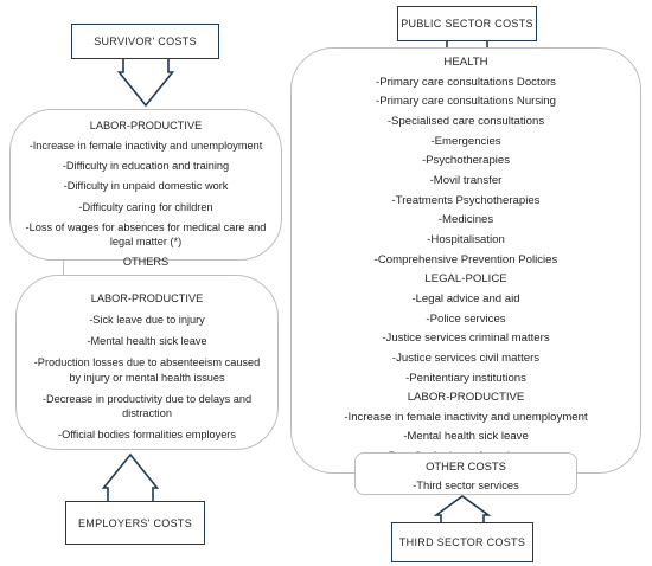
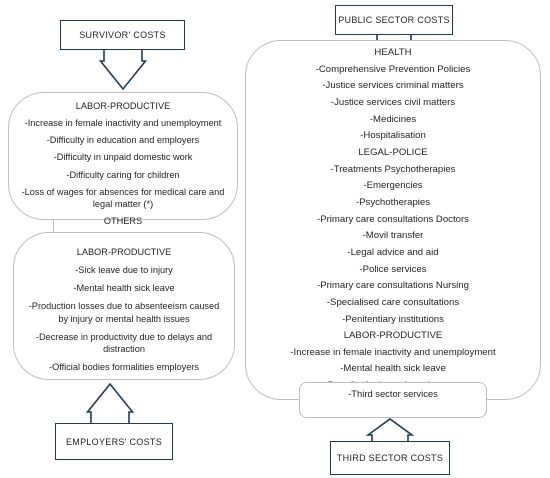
  SURVIVOR' COSTS
  LABOR-PRODUCTIVE
  -Increase in female inactivity and unemployment
- -Difficulty in education and training
+ -Difficulty in education and employers
  -Difficulty in unpaid domestic work
  -Difficulty caring for children
  -Loss of wages for absences for medical care and legal matter (*)
  OTHERS
  LABOR-PRODUCTIVE
  -Sick leave due to injury
  -Mental health sick leave
  -Production losses due to absenteeism caused by injury or mental health issues
  -Decrease in productivity due to delays and distraction
  -Official bodies formalities employers
  EMPLOYERS' COSTS
  PUBLIC SECTOR COSTS
  HEALTH
- -Primary care consultations Doctors
+ -Comprehensive Prevention Policies
- -Primary care consultations Nursing
+ -Justice services criminal matters
- -Specialised care consultations
+ -Justice services civil matters
- -Emergencies
+ -Medicines
- -Psychotherapies
+ -Hospitalisation
- -Movil transfer
+ LEGAL-POLICE
  -Treatments Psychotherapies
- -Medicines
+ -Emergencies
- -Hospitalisation
+ -Psychotherapies
- -Comprehensive Prevention Policies
+ -Primary care consultations Doctors
- LEGAL-POLICE
+ -Movil transfer
  -Legal advice and aid
  -Police services
- -Justice services criminal matters
+ -Primary care consultations Nursing
- -Justice services civil matters
+ -Specialised care consultations
  -Penitentiary institutions
  LABOR-PRODUCTIVE
  -Increase in female inactivity and unemployment
  -Mental health sick leave
- OTHER COSTS
  -Third sector services
  THIRD SECTOR COSTS
